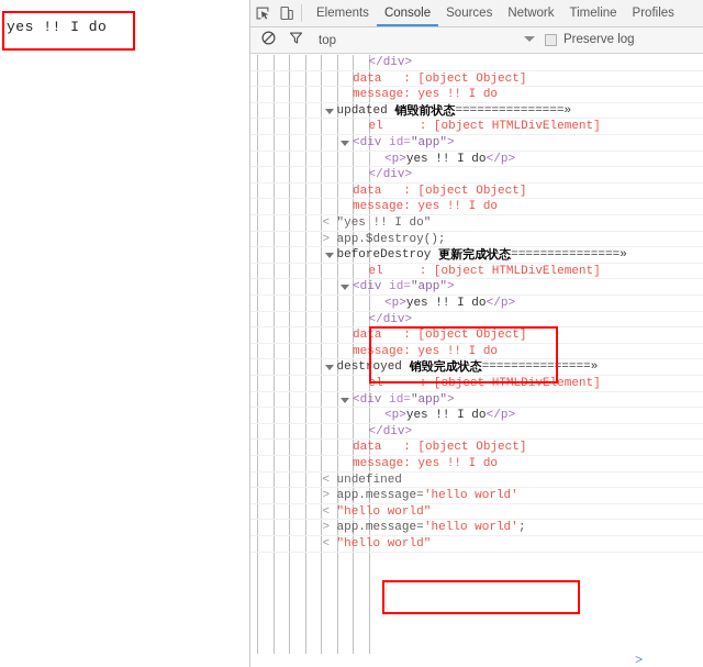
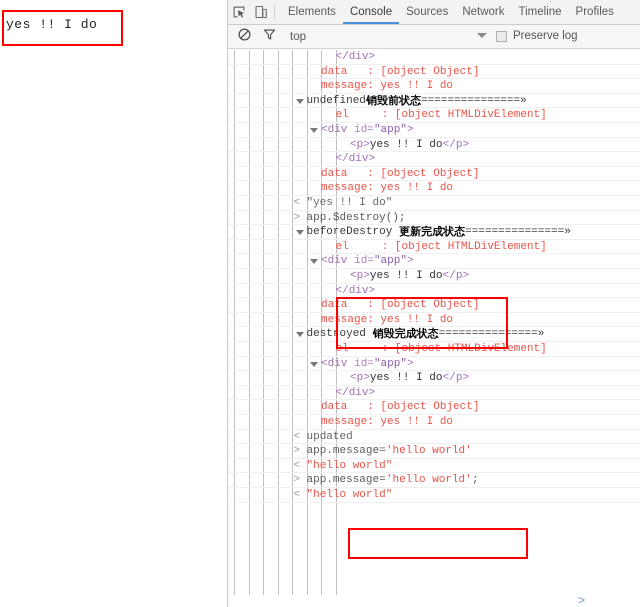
  yes !! I do
  Elements
  Console
  Sources
  Network
  Timeline
  Profiles
  top
  Preserve log
  </div>
  data : [object Object]
  message: yes !! I do
- updated
+ undefined
  销毁前状态
  ===============»
  el : [object HTMLDivElement]
  <div
  id=
  "app"
  >
  <p>
  yes !! I do
  </p>
  </div>
  data : [object Object]
  message: yes !! I do
  <
  "yes !! I do"
  >
  app.$destroy();
  beforeDestroy
  更新完成状态
  ===============»
  el : [object HTMLDivElement]
  <div
  id=
  "app"
  >
  <p>
  yes !! I do
  </p>
  </div>
  data : [object Object]
  message: yes !! I do
  destroyed
  销毁完成状态
  ===============»
  el : [object HTMLDivElement]
  <div
  id=
  "app"
  >
  <p>
  yes !! I do
  </p>
  </div>
  data : [object Object]
  message: yes !! I do
  <
- undefined
+ updated
  >
  app.message=
  'hello world'
  <
  "hello world"
  >
  app.message=
  'hello world'
  ;
  <
  "hello world"
  >
